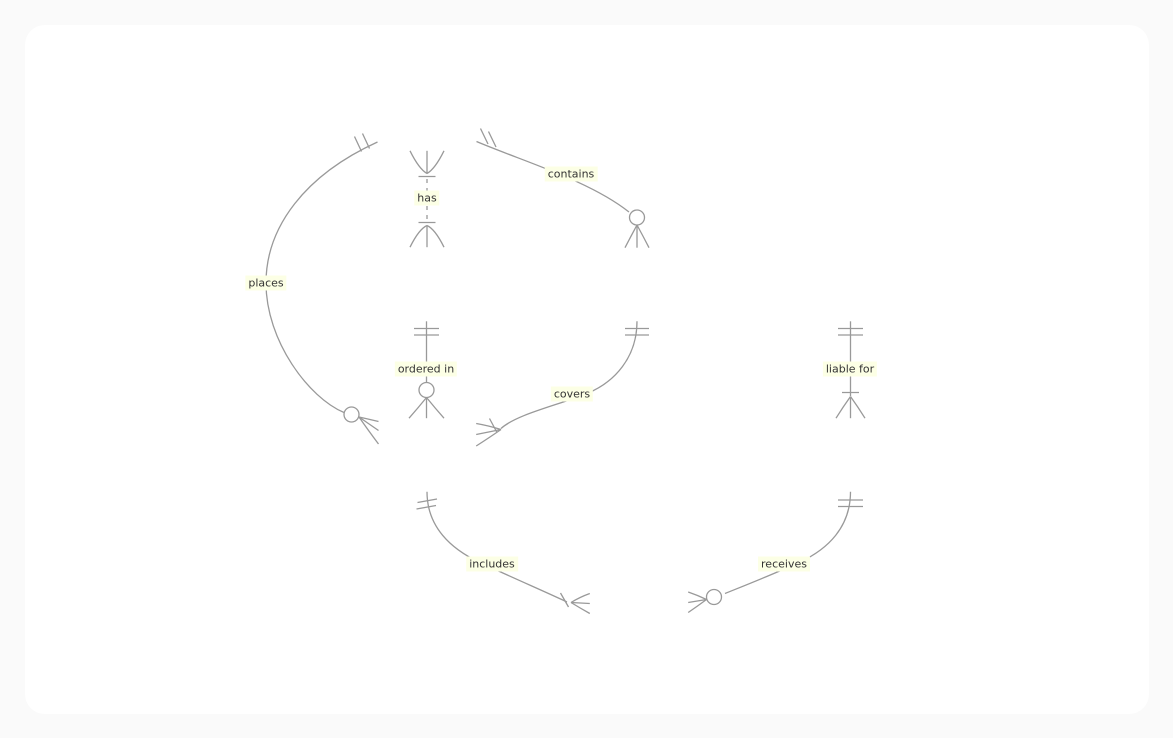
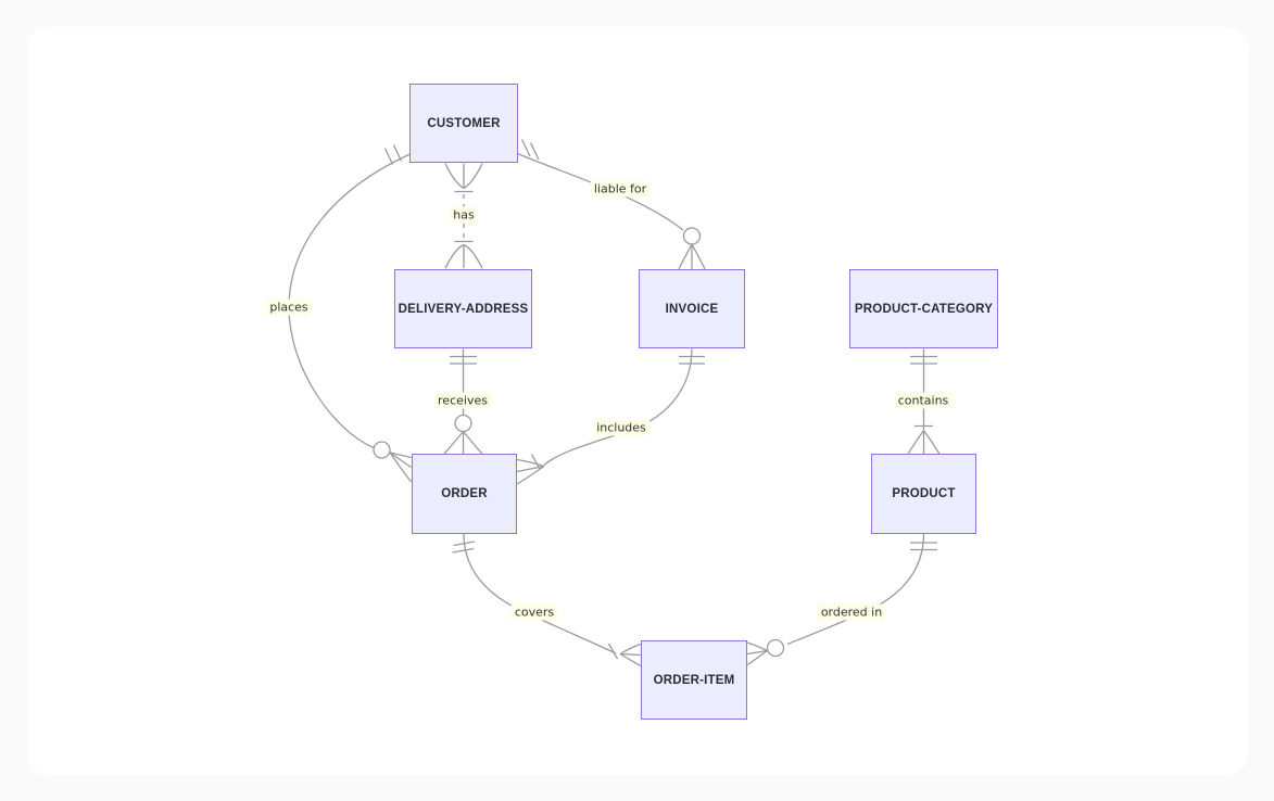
+ CUSTOMER
+ DELIVERY-ADDRESS
+ INVOICE
+ PRODUCT-CATEGORY
+ ORDER
+ PRODUCT
+ ORDER-ITEM
  has
  places
- contains
+ liable for
- ordered in
+ receives
- covers
+ includes
- liable for
+ contains
- includes
+ covers
- receives
+ ordered in
